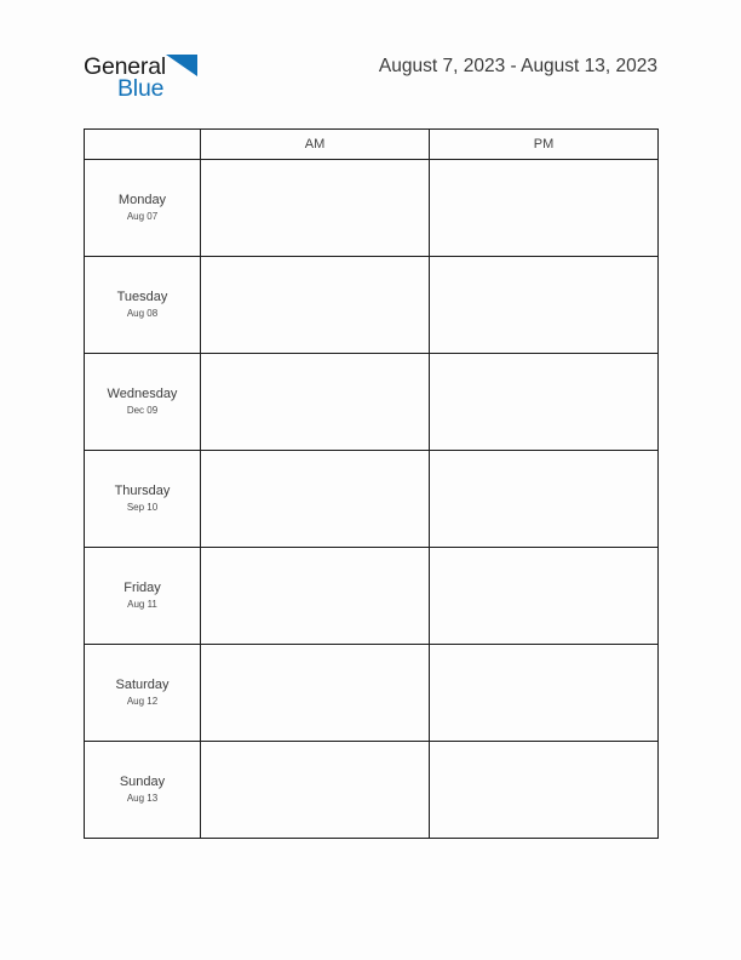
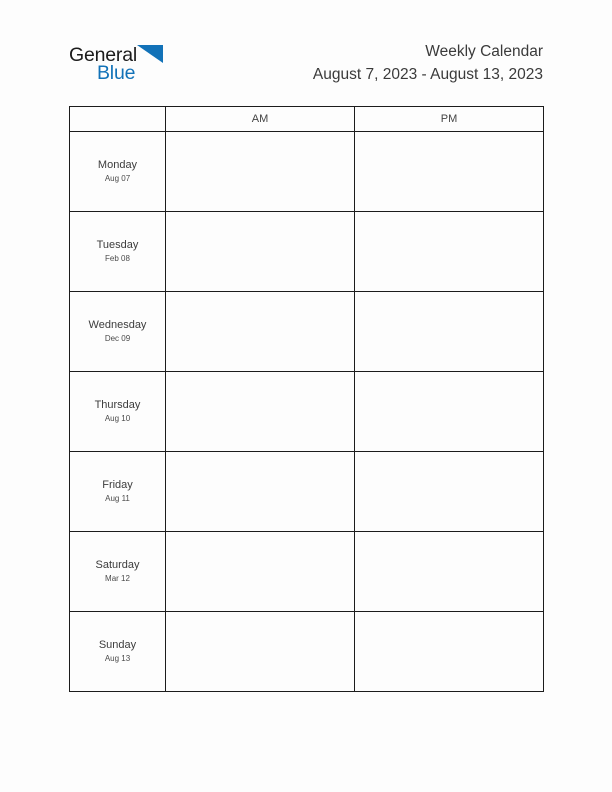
  General
  Blue
+ Weekly Calendar
  August 7, 2023 - August 13, 2023
  	AM	PM
  Monday Aug 07
- Tuesday Aug 08
+ Tuesday Feb 08
  Wednesday Dec 09
- Thursday Sep 10
+ Thursday Aug 10
  Friday Aug 11
- Saturday Aug 12
+ Saturday Mar 12
  Sunday Aug 13
